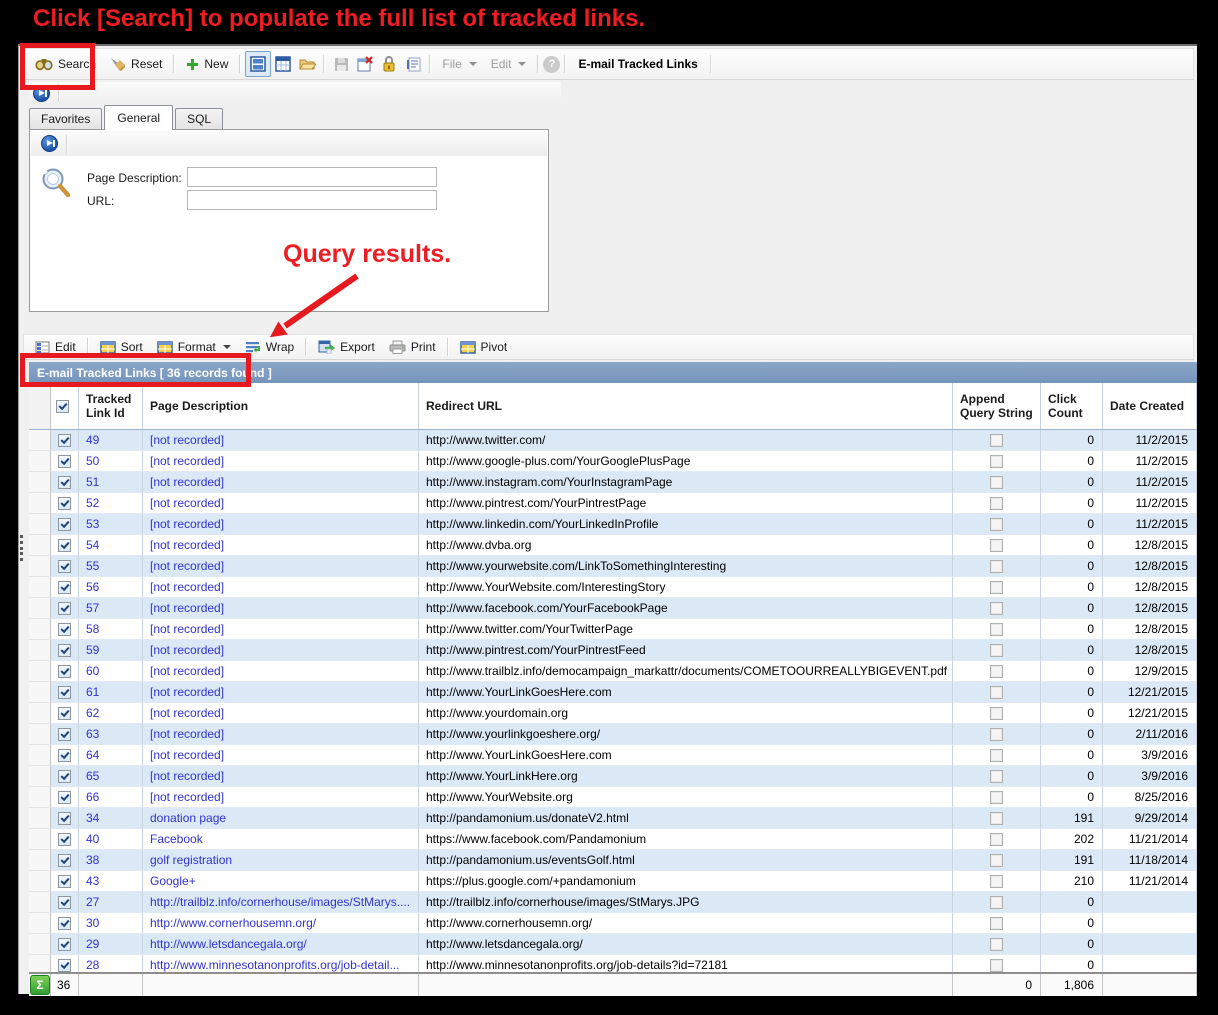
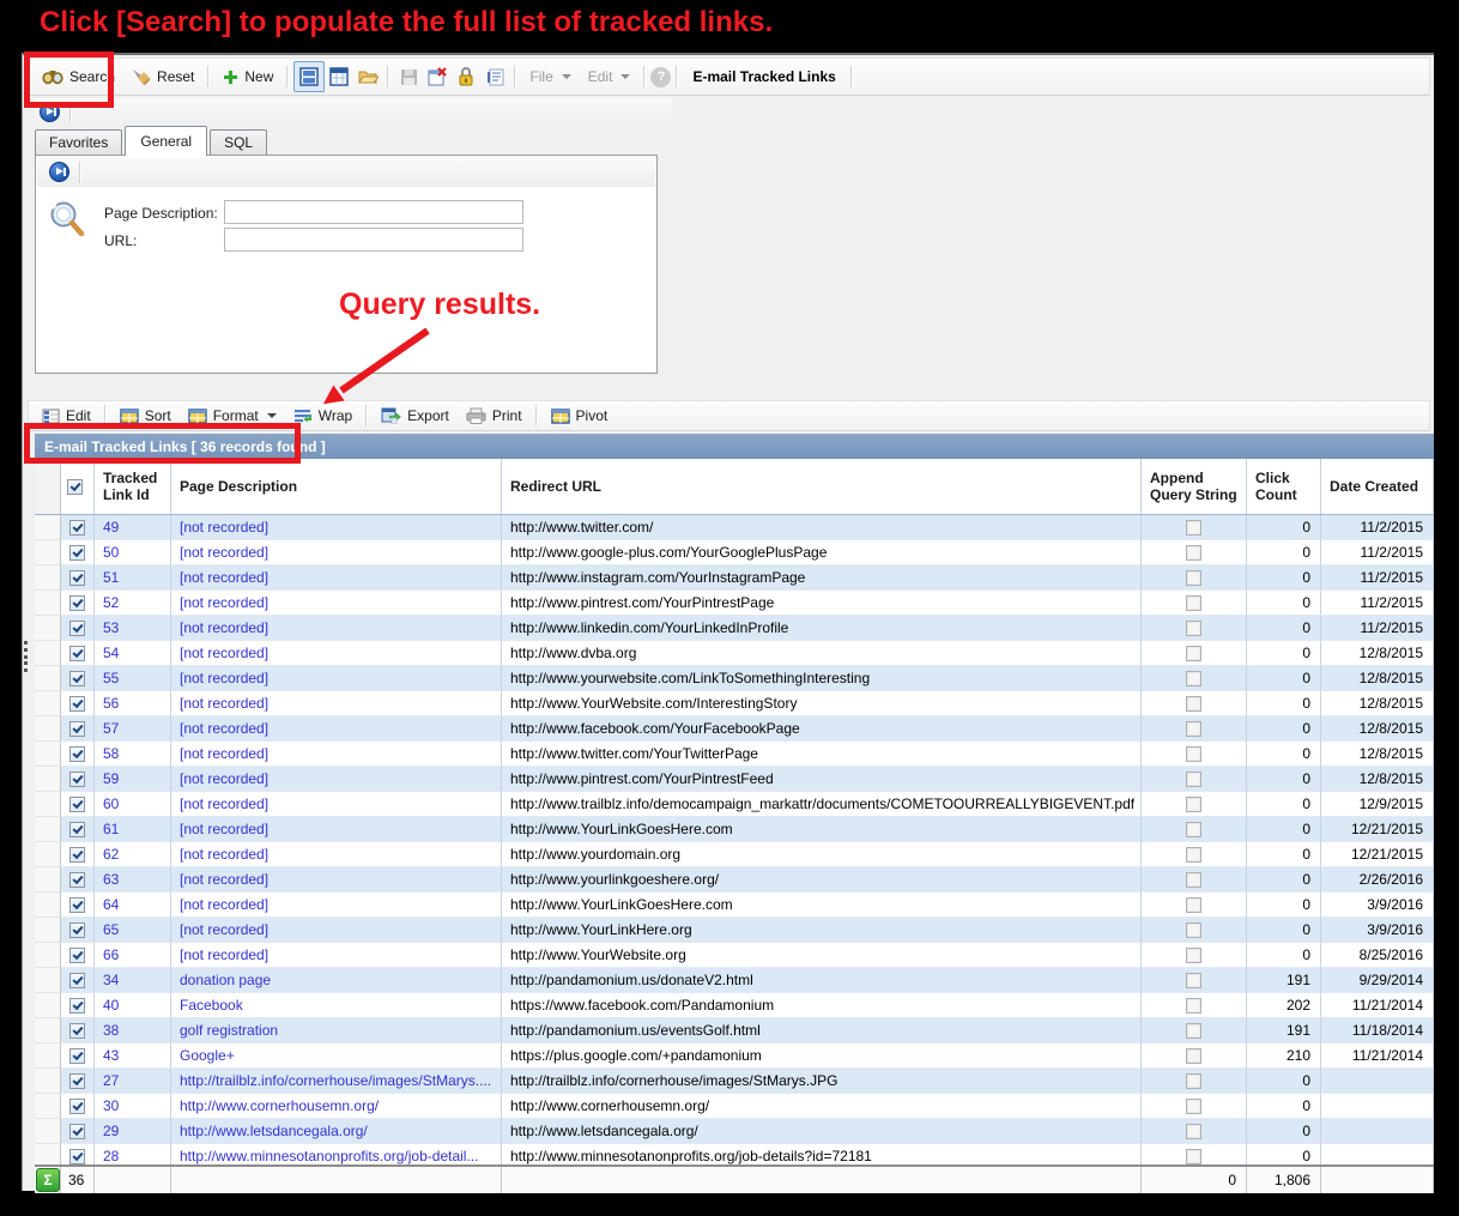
  Click [Search] to populate the full list of tracked links.
  Search
  Reset
  New
  File
  Edit
  ?
  E-mail Tracked Links
  Favorites
  General
  SQL
  Page Description:
  URL:
  Edit
  Sort
  Format
  Wrap
  Export
  Print
  Pivot
  E-mail Tracked Links [ 36 records found ]
  Tracked Link Id
  Page Description
  Redirect URL
  Append Query String
  Click Count
  Date Created
  49
  [not recorded]
  http://www.twitter.com/
  0
  11/2/2015
  50
  [not recorded]
  http://www.google-plus.com/YourGooglePlusPage
  0
  11/2/2015
  51
  [not recorded]
  http://www.instagram.com/YourInstagramPage
  0
  11/2/2015
  52
  [not recorded]
  http://www.pintrest.com/YourPintrestPage
  0
  11/2/2015
  53
  [not recorded]
  http://www.linkedin.com/YourLinkedInProfile
  0
  11/2/2015
  54
  [not recorded]
  http://www.dvba.org
  0
  12/8/2015
  55
  [not recorded]
  http://www.yourwebsite.com/LinkToSomethingInteresting
  0
  12/8/2015
  56
  [not recorded]
  http://www.YourWebsite.com/InterestingStory
  0
  12/8/2015
  57
  [not recorded]
  http://www.facebook.com/YourFacebookPage
  0
  12/8/2015
  58
  [not recorded]
  http://www.twitter.com/YourTwitterPage
  0
  12/8/2015
  59
  [not recorded]
  http://www.pintrest.com/YourPintrestFeed
  0
  12/8/2015
  60
  [not recorded]
  http://www.trailblz.info/democampaign_markattr/documents/COMETOOURREALLYBIGEVENT.pdf
  0
  12/9/2015
  61
  [not recorded]
  http://www.YourLinkGoesHere.com
  0
  12/21/2015
  62
  [not recorded]
  http://www.yourdomain.org
  0
  12/21/2015
  63
  [not recorded]
  http://www.yourlinkgoeshere.org/
  0
- 2/11/2016
+ 2/26/2016
  64
  [not recorded]
  http://www.YourLinkGoesHere.com
  0
  3/9/2016
  65
  [not recorded]
  http://www.YourLinkHere.org
  0
  3/9/2016
  66
  [not recorded]
  http://www.YourWebsite.org
  0
  8/25/2016
  34
  donation page
  http://pandamonium.us/donateV2.html
  191
  9/29/2014
  40
  Facebook
  https://www.facebook.com/Pandamonium
  202
  11/21/2014
  38
  golf registration
  http://pandamonium.us/eventsGolf.html
  191
  11/18/2014
  43
  Google+
  https://plus.google.com/+pandamonium
  210
  11/21/2014
  27
  http://trailblz.info/cornerhouse/images/StMarys....
  http://trailblz.info/cornerhouse/images/StMarys.JPG
  0
  30
  http://www.cornerhousemn.org/
  http://www.cornerhousemn.org/
  0
  29
  http://www.letsdancegala.org/
  http://www.letsdancegala.org/
  0
  28
  http://www.minnesotanonprofits.org/job-detail...
  http://www.minnesotanonprofits.org/job-details?id=72181
  0
  Σ
  36
  0
  1,806
  Query results.
